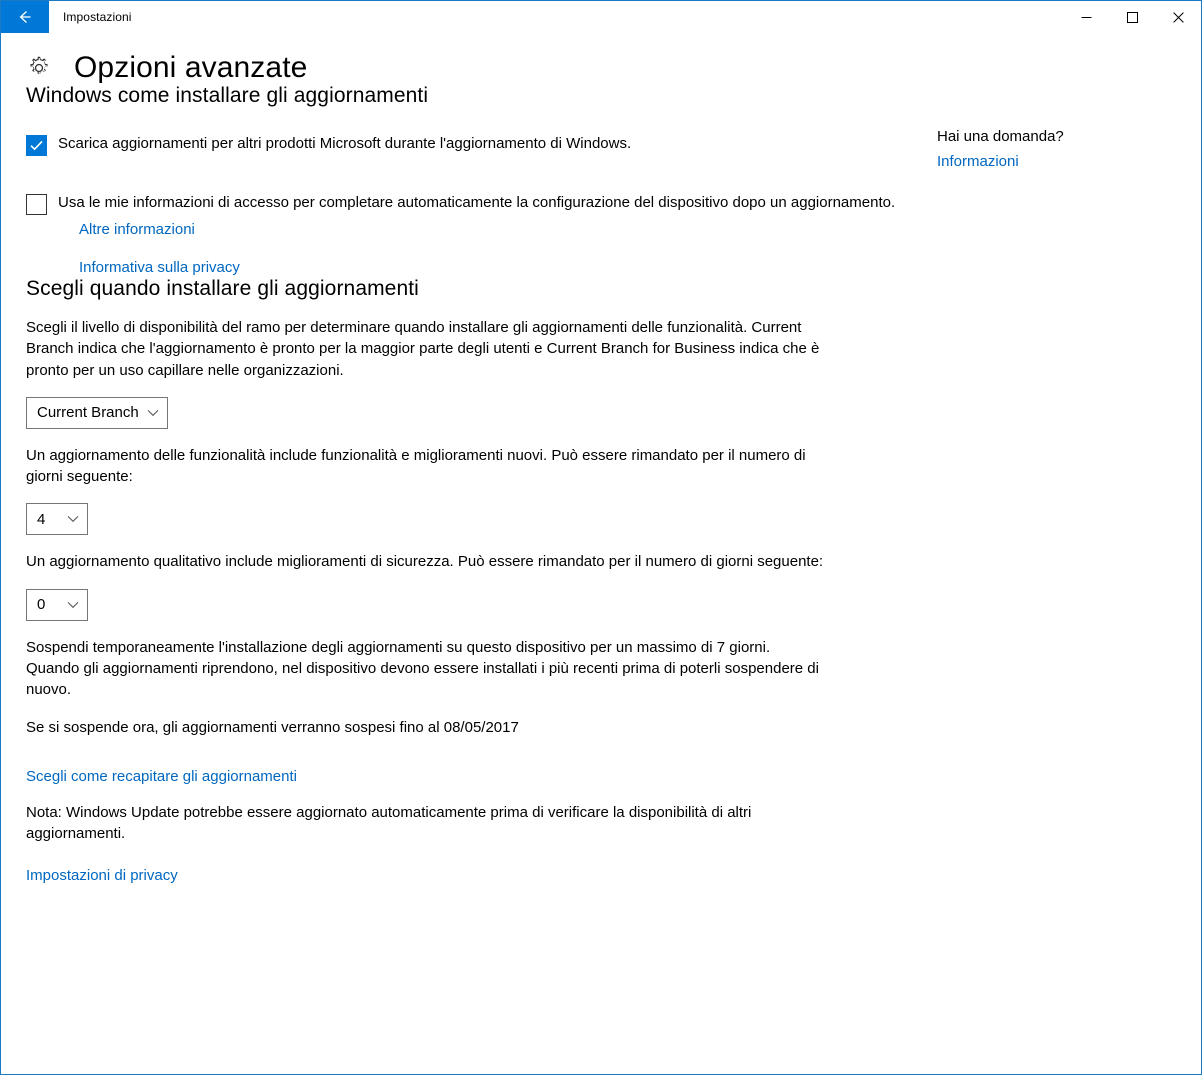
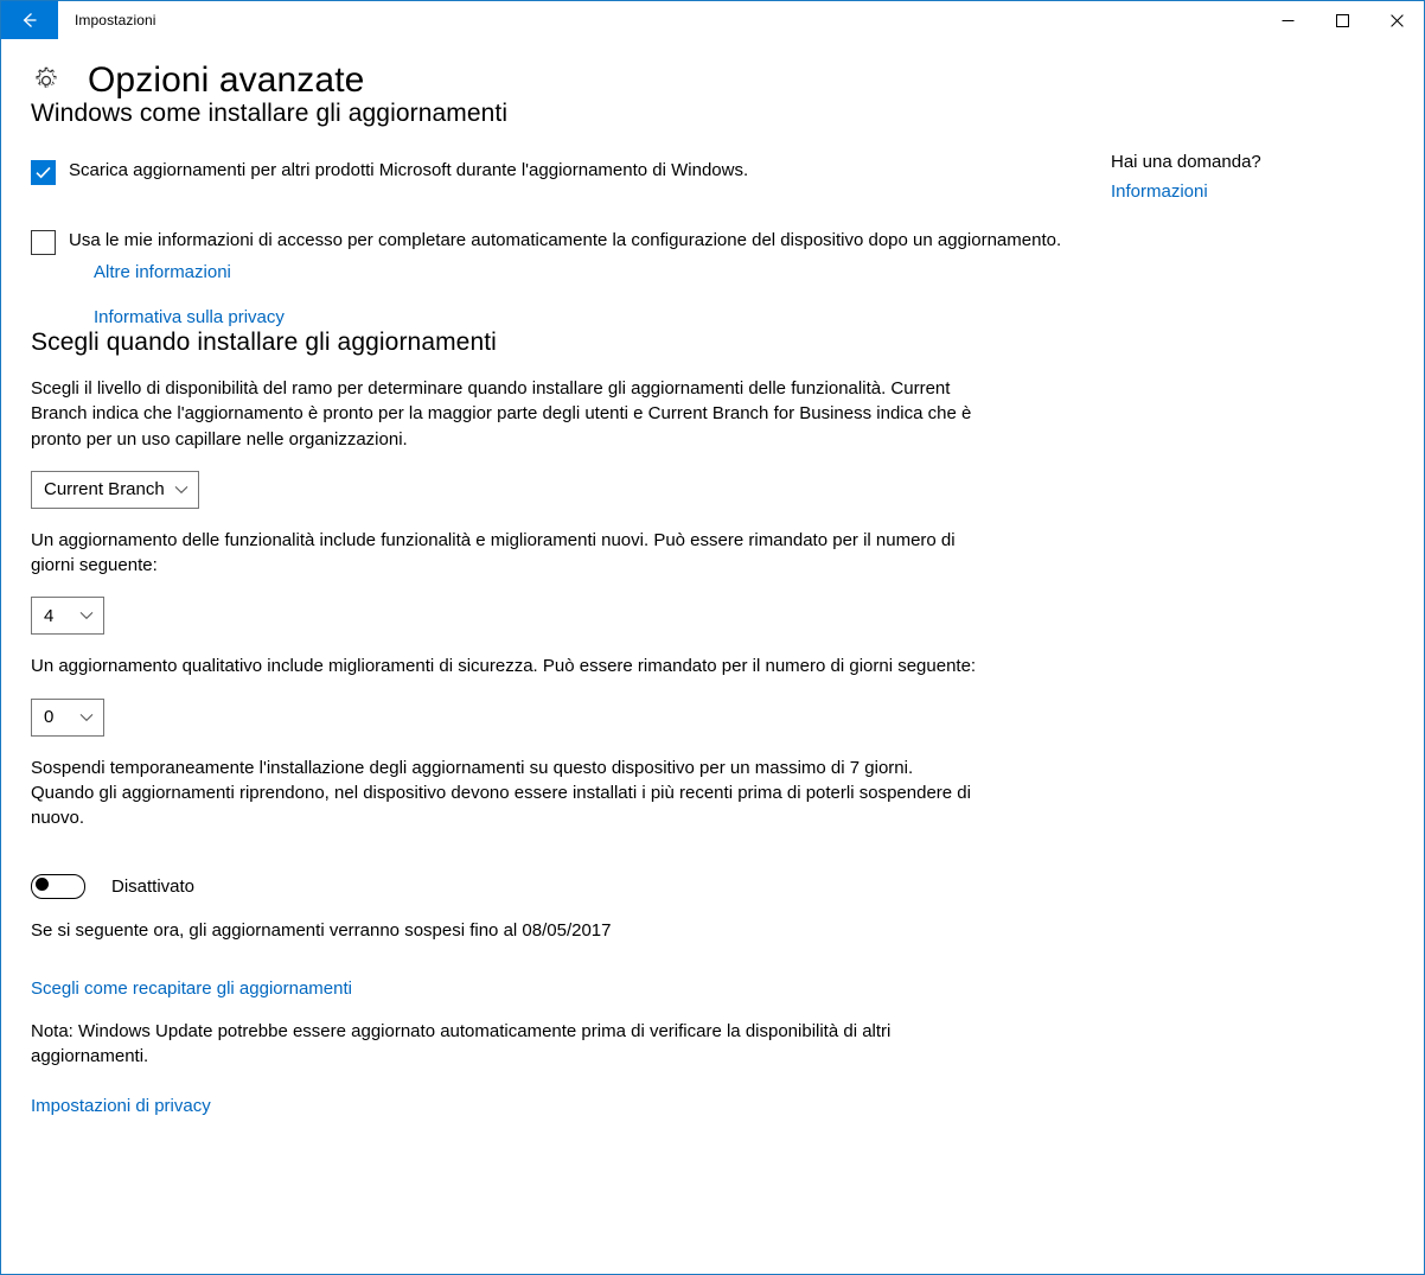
  Impostazioni
  Opzioni avanzate
  Windows come installare gli aggiornamenti
  Scarica aggiornamenti per altri prodotti Microsoft durante l'aggiornamento di Windows.
  Usa le mie informazioni di accesso per completare automaticamente la configurazione del dispositivo dopo un aggiornamento.
  Altre informazioni
  Informativa sulla privacy
  Scegli quando installare gli aggiornamenti
  Scegli il livello di disponibilità del ramo per determinare quando installare gli aggiornamenti delle funzionalità. Current Branch indica che l'aggiornamento è pronto per la maggior parte degli utenti e Current Branch for Business indica che è pronto per un uso capillare nelle organizzazioni.
  Current Branch
  Un aggiornamento delle funzionalità include funzionalità e miglioramenti nuovi. Può essere rimandato per il numero di giorni seguente:
  4
  Un aggiornamento qualitativo include miglioramenti di sicurezza. Può essere rimandato per il numero di giorni seguente:
  0
  Sospendi temporaneamente l'installazione degli aggiornamenti su questo dispositivo per un massimo di 7 giorni. Quando gli aggiornamenti riprendono, nel dispositivo devono essere installati i più recenti prima di poterli sospendere di nuovo.
+ Disattivato
- Se si sospende ora, gli aggiornamenti verranno sospesi fino al 08/05/2017
+ Se si seguente ora, gli aggiornamenti verranno sospesi fino al 08/05/2017
  Scegli come recapitare gli aggiornamenti
  Nota: Windows Update potrebbe essere aggiornato automaticamente prima di verificare la disponibilità di altri aggiornamenti.
  Impostazioni di privacy
  Hai una domanda?
  Informazioni
